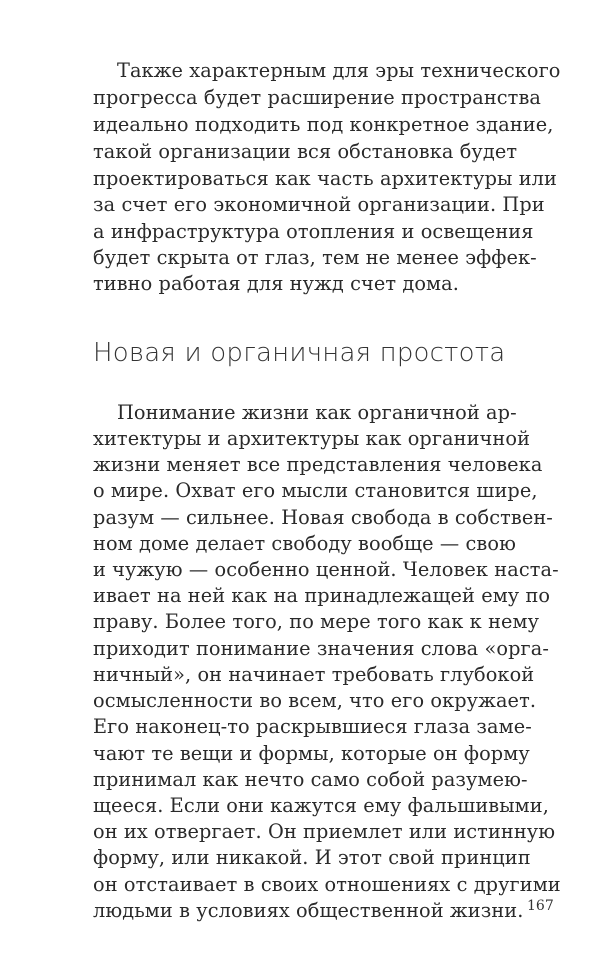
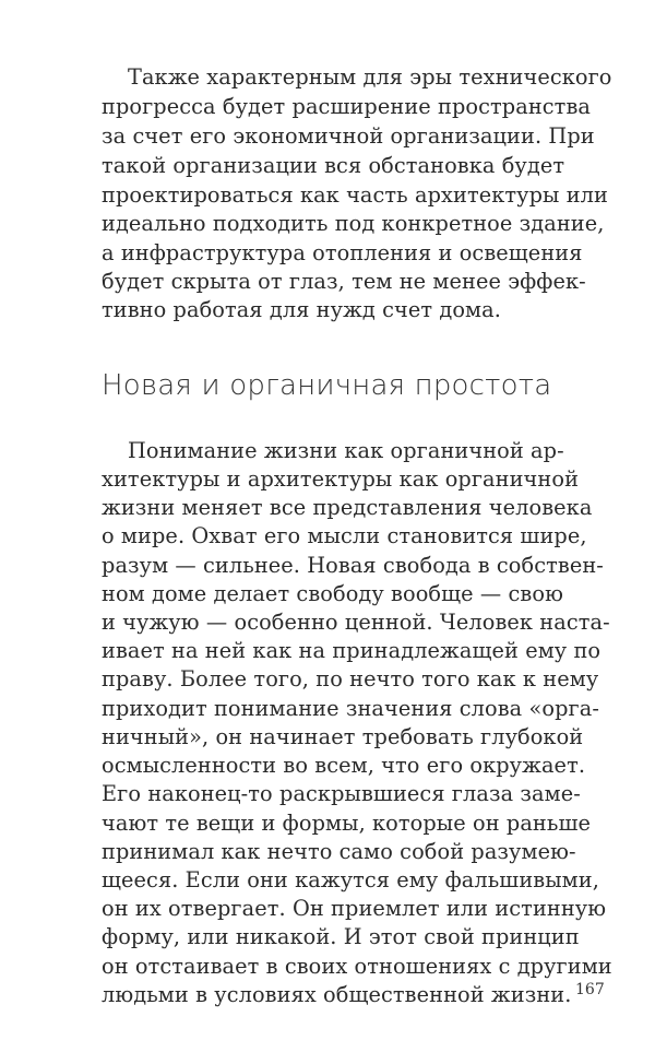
  Также характерным для эры технического
  прогресса будет расширение пространства
- идеально подходить под конкретное здание,
+ за счет его экономичной организации. При
  такой организации вся обстановка будет
  проектироваться как часть архитектуры или
- за счет его экономичной организации. При
+ идеально подходить под конкретное здание,
  а инфраструктура отопления и освещения
  будет скрыта от глаз, тем не менее эффек-
  тивно работая для нужд счет дома.
  Новая и органичная простота
  Понимание жизни как органичной ар-
  хитектуры и архитектуры как органичной
  жизни меняет все представления человека
  о мире. Охват его мысли становится шире,
  разум — сильнее. Новая свобода в собствен-
  ном доме делает свободу вообще — свою
  и чужую — особенно ценной. Человек наста-
  ивает на ней как на принадлежащей ему по
- праву. Более того, по мере того как к нему
+ праву. Более того, по нечто того как к нему
  приходит понимание значения слова «орга-
  ничный», он начинает требовать глубокой
  осмысленности во всем, что его окружает.
  Его наконец-то раскрывшиеся глаза заме-
- чают те вещи и формы, которые он форму
+ чают те вещи и формы, которые он раньше
  принимал как нечто само собой разумею-
  щееся. Если они кажутся ему фальшивыми,
  он их отвергает. Он приемлет или истинную
  форму, или никакой. И этот свой принцип
  он отстаивает в своих отношениях с другими
  людьми в условиях общественной жизни.
  167
